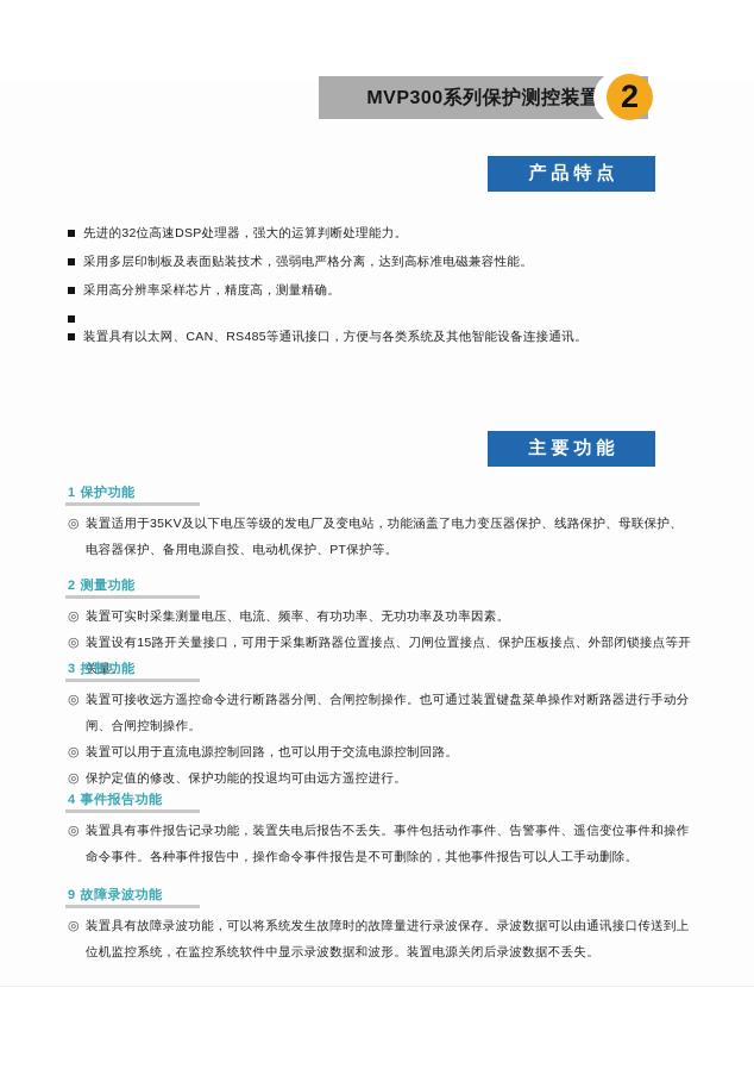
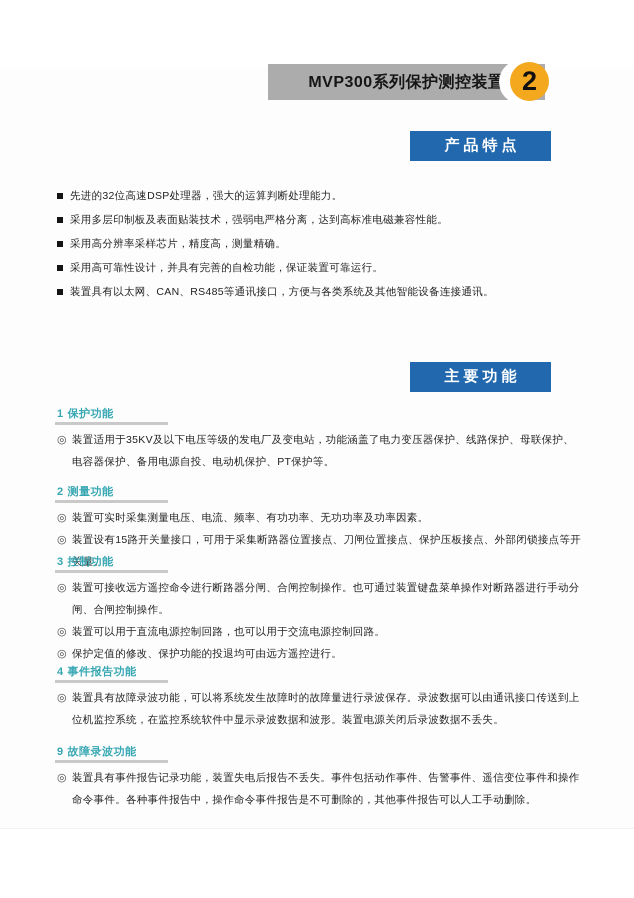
  MVP300系列保护测控装置
  2
  产品特点
  先进的32位高速DSP处理器，强大的运算判断处理能力。
  采用多层印制板及表面贴装技术，强弱电严格分离，达到高标准电磁兼容性能。
  采用高分辨率采样芯片，精度高，测量精确。
+ 采用高可靠性设计，并具有完善的自检功能，保证装置可靠运行。
  装置具有以太网、CAN、RS485等通讯接口，方便与各类系统及其他智能设备连接通讯。
  主要功能
  1 保护功能
  ◎
  装置适用于35KV及以下电压等级的发电厂及变电站，功能涵盖了电力变压器保护、线路保护、母联保护、电容器保护、备用电源自投、电动机保护、PT保护等。
  2 测量功能
  ◎
  装置可实时采集测量电压、电流、频率、有功功率、无功功率及功率因素。
  ◎
  装置设有15路开关量接口，可用于采集断路器位置接点、刀闸位置接点、保护压板接点、外部闭锁接点等开关量。
  3 控制功能
  ◎
  装置可接收远方遥控命令进行断路器分闸、合闸控制操作。也可通过装置键盘菜单操作对断路器进行手动分闸、合闸控制操作。
  ◎
  装置可以用于直流电源控制回路，也可以用于交流电源控制回路。
  ◎
  保护定值的修改、保护功能的投退均可由远方遥控进行。
  4 事件报告功能
  ◎
- 装置具有事件报告记录功能，装置失电后报告不丢失。事件包括动作事件、告警事件、遥信变位事件和操作命令事件。各种事件报告中，操作命令事件报告是不可删除的，其他事件报告可以人工手动删除。
+ 装置具有故障录波功能，可以将系统发生故障时的故障量进行录波保存。录波数据可以由通讯接口传送到上位机监控系统，在监控系统软件中显示录波数据和波形。装置电源关闭后录波数据不丢失。
  9 故障录波功能
  ◎
- 装置具有故障录波功能，可以将系统发生故障时的故障量进行录波保存。录波数据可以由通讯接口传送到上位机监控系统，在监控系统软件中显示录波数据和波形。装置电源关闭后录波数据不丢失。
+ 装置具有事件报告记录功能，装置失电后报告不丢失。事件包括动作事件、告警事件、遥信变位事件和操作命令事件。各种事件报告中，操作命令事件报告是不可删除的，其他事件报告可以人工手动删除。
